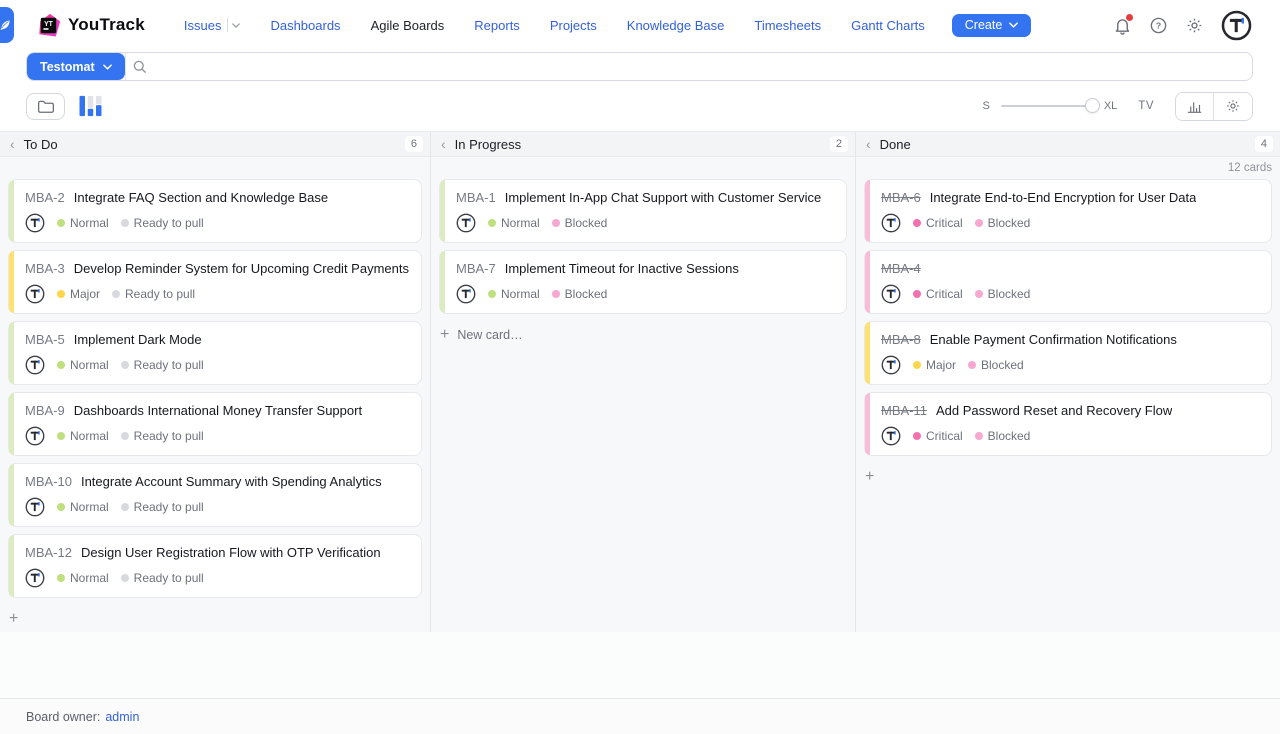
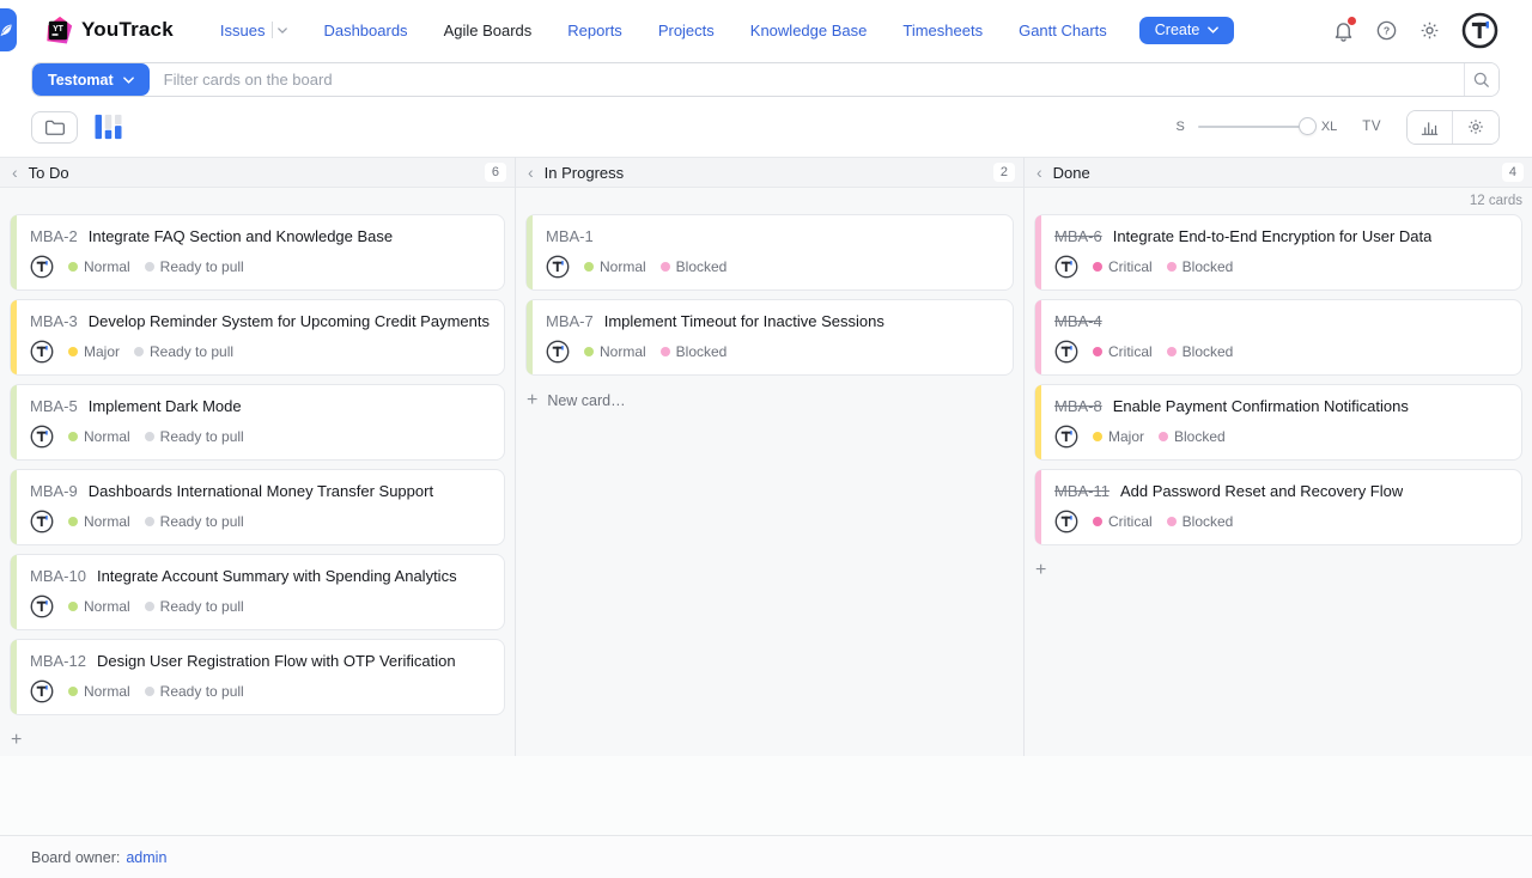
  YouTrack
  Issues
  Dashboards
  Agile Boards
  Reports
  Projects
  Knowledge Base
  Timesheets
  Gantt Charts
  Create
  ?
  Testomat
+ Filter cards on the board
  S
  XL
  TV
  ‹
  To Do
  6
  MBA-2
  Integrate FAQ Section and Knowledge Base
  Normal
  Ready to pull
  MBA-3
  Develop Reminder System for Upcoming Credit Payments
  Major
  Ready to pull
  MBA-5
  Implement Dark Mode
  Normal
  Ready to pull
  MBA-9
  Dashboards International Money Transfer Support
  Normal
  Ready to pull
  MBA-10
  Integrate Account Summary with Spending Analytics
  Normal
  Ready to pull
  MBA-12
  Design User Registration Flow with OTP Verification
  Normal
  Ready to pull
  +
  ‹
  In Progress
  2
  MBA-1
- Implement In-App Chat Support with Customer Service
  Normal
  Blocked
  MBA-7
  Implement Timeout for Inactive Sessions
  Normal
  Blocked
  +
  New card…
  ‹
  Done
  4
  12 cards
  MBA-6
  Integrate End-to-End Encryption for User Data
  Critical
  Blocked
  MBA-4
  Critical
  Blocked
  MBA-8
  Enable Payment Confirmation Notifications
  Major
  Blocked
  MBA-11
  Add Password Reset and Recovery Flow
  Critical
  Blocked
  +
  Board owner:
  admin
